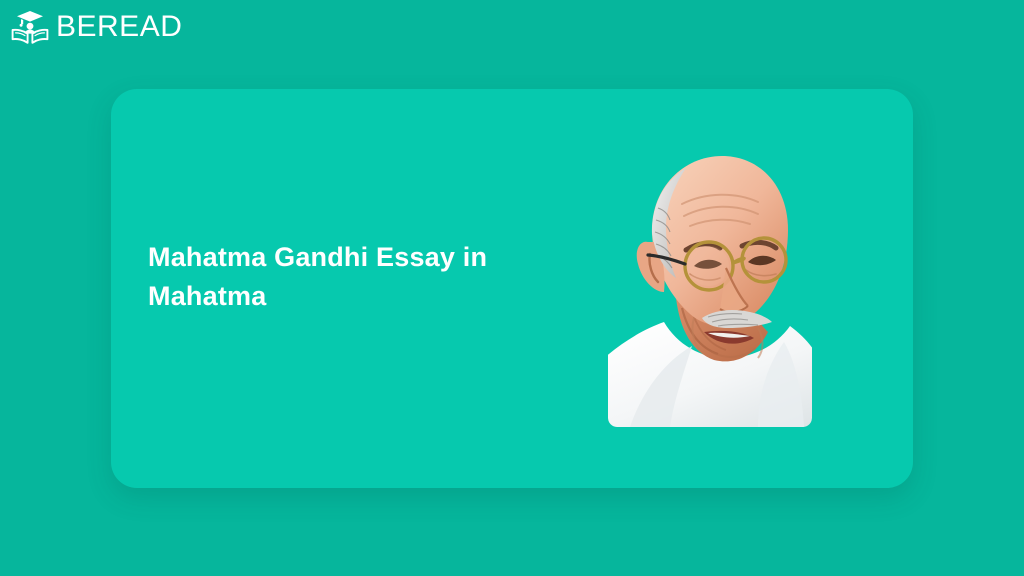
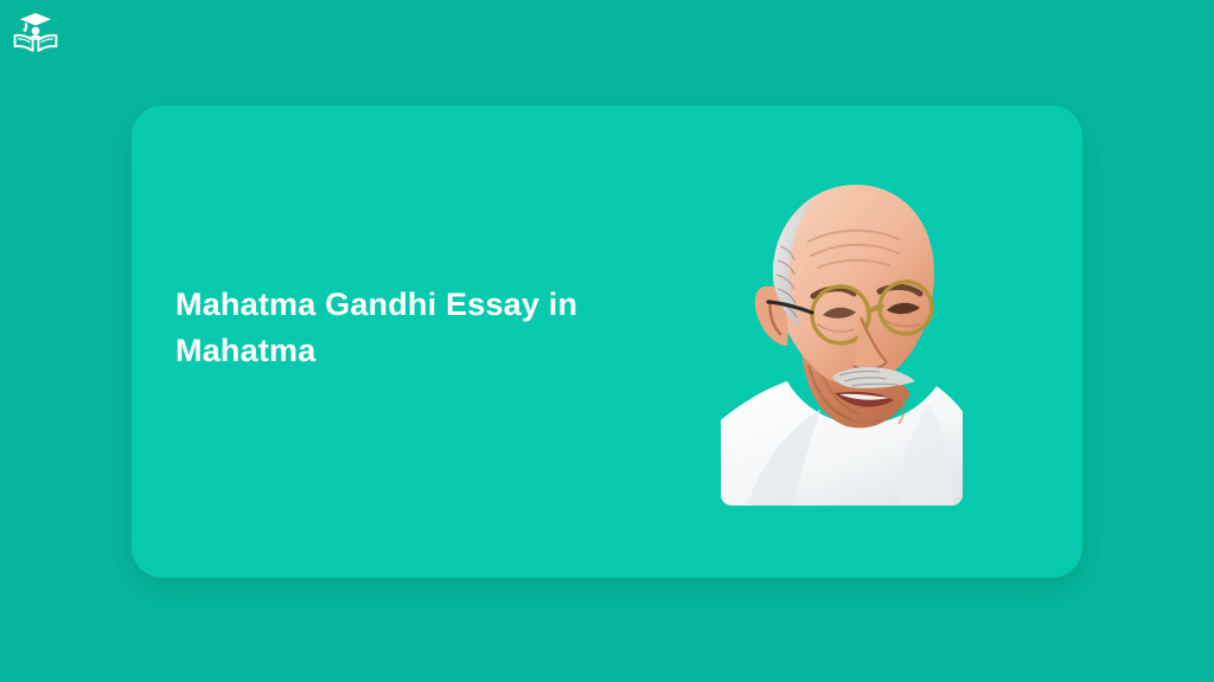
- BEREAD
  Mahatma Gandhi Essay in Mahatma
